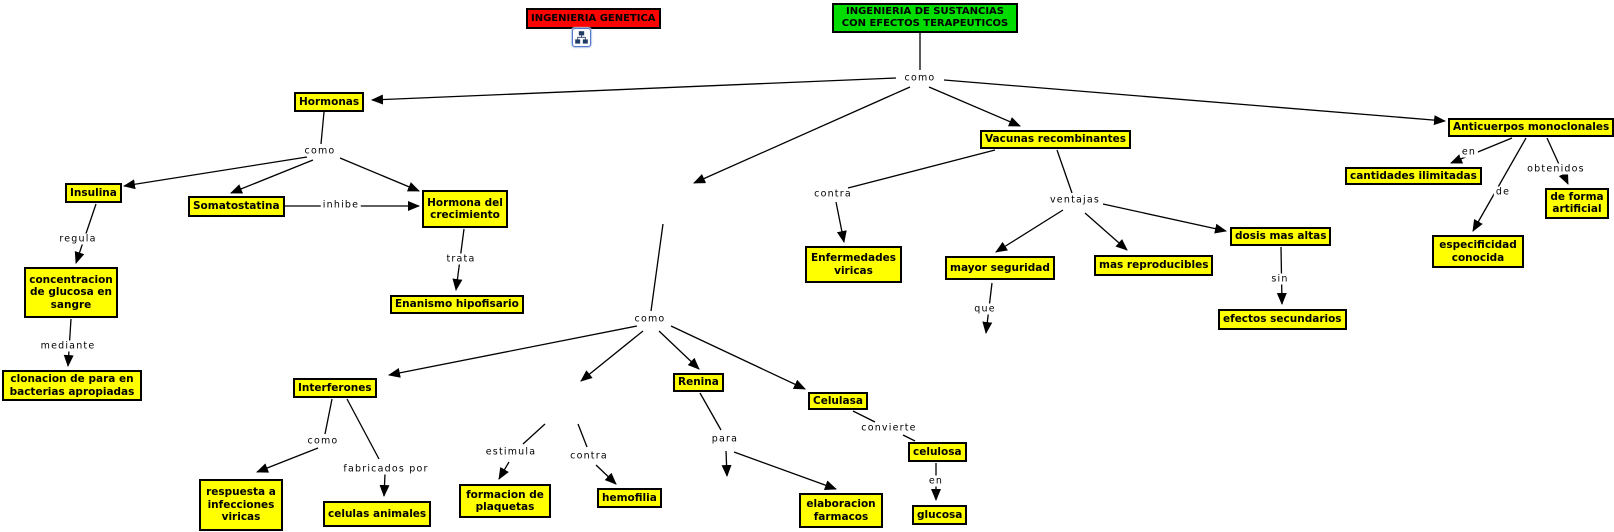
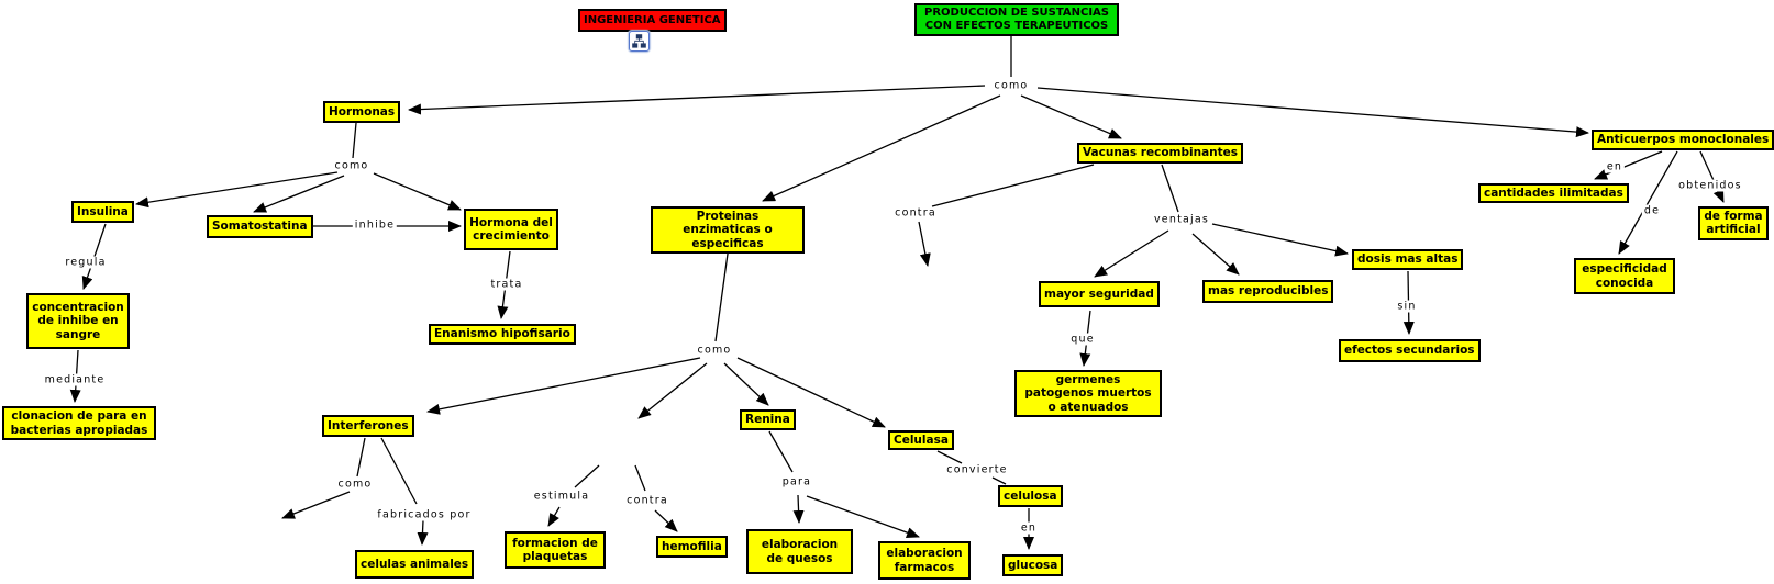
  INGENIERIA GENETICA
- INGENIERIA DE SUSTANCIAS CON EFECTOS TERAPEUTICOS
+ PRODUCCION DE SUSTANCIAS CON EFECTOS TERAPEUTICOS
  Hormonas
  Insulina
  Somatostatina
  Hormona del crecimiento
- concentracion de glucosa en sangre
+ concentracion de inhibe en sangre
  clonacion de para en bacterias apropiadas
  Enanismo hipofisario
+ Proteinas enzimaticas o especificas
  Interferones
  Renina
  Celulasa
- respuesta a infecciones viricas
  celulas animales
  formacion de plaquetas
  hemofilia
+ elaboracion de quesos
  elaboracion farmacos
  celulosa
  glucosa
  Vacunas recombinantes
- Enfermedades viricas
  mayor seguridad
  mas reproducibles
  dosis mas altas
+ germenes patogenos muertos o atenuados
  efectos secundarios
  Anticuerpos monoclonales
  cantidades ilimitadas
  de forma artificial
  especificidad conocida
  como
  como
  inhibe
  regula
  mediante
  trata
  como
  contra
  ventajas
  que
  sin
  en
  de
  obtenidos
  como
  fabricados por
  estimula
  contra
  para
  convierte
  en
